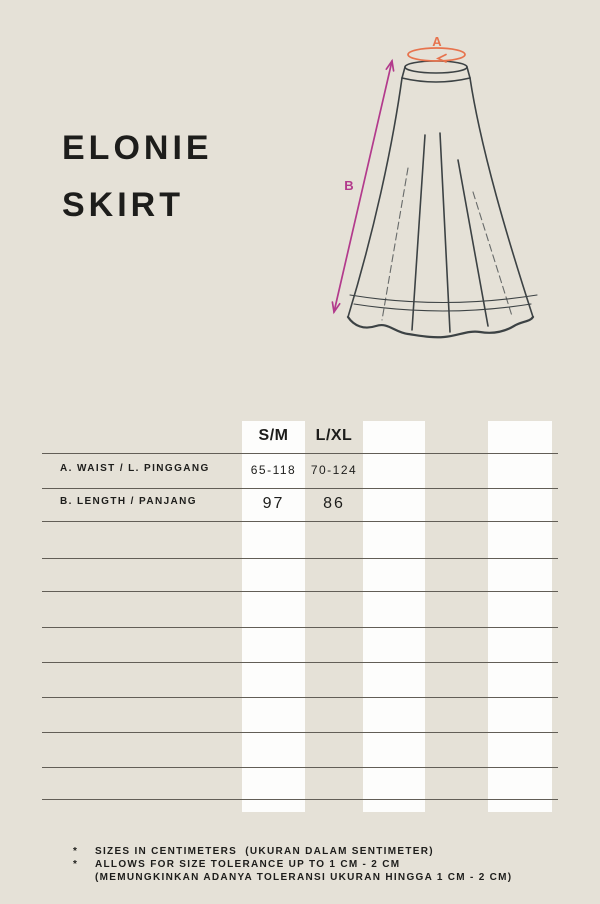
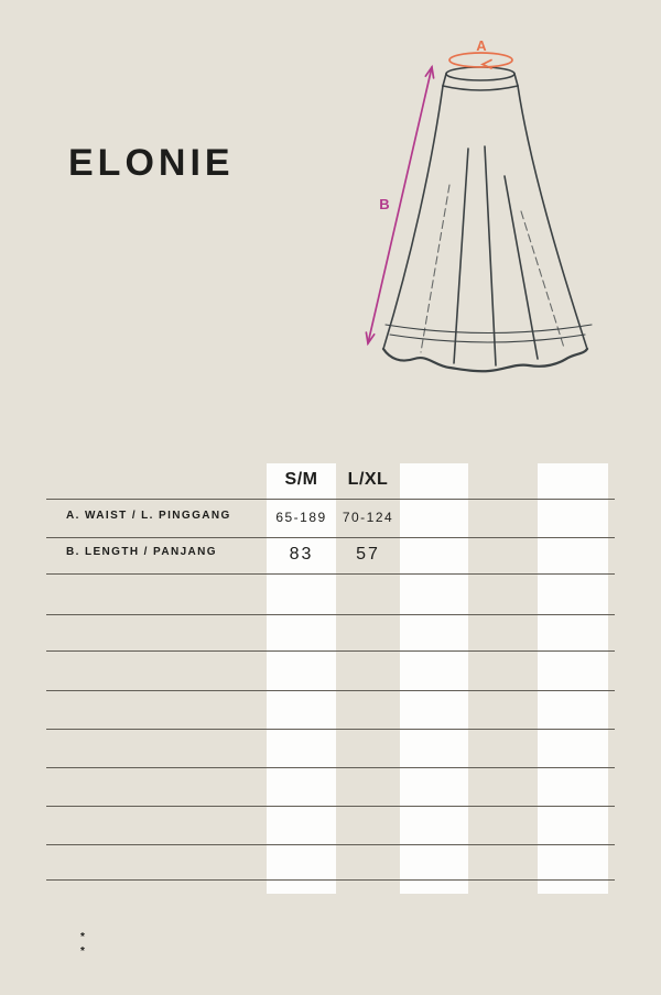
  ELONIE
- SKIRT
  A
  B
  S/M
  L/XL
  A. WAIST / L. PINGGANG
- 65-118
+ 65-189
  70-124
  B. LENGTH / PANJANG
- 97
+ 83
- 86
+ 57
  *
- SIZES IN CENTIMETERS (UKURAN DALAM SENTIMETER)
  *
- ALLOWS FOR SIZE TOLERANCE UP TO 1 CM - 2 CM
- (MEMUNGKINKAN ADANYA TOLERANSI UKURAN HINGGA 1 CM - 2 CM)
